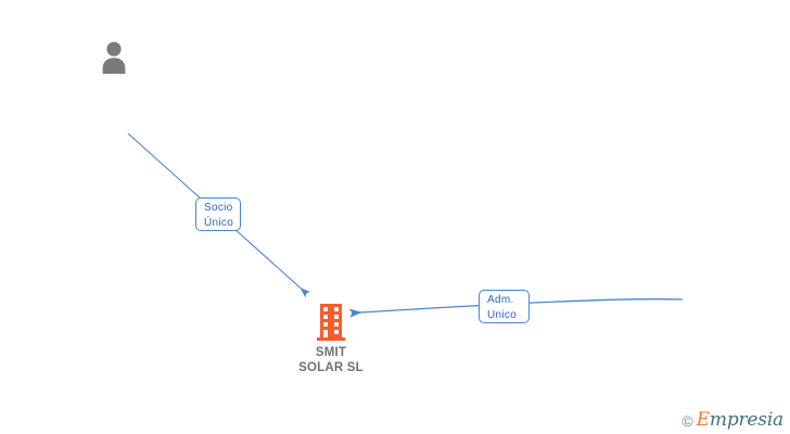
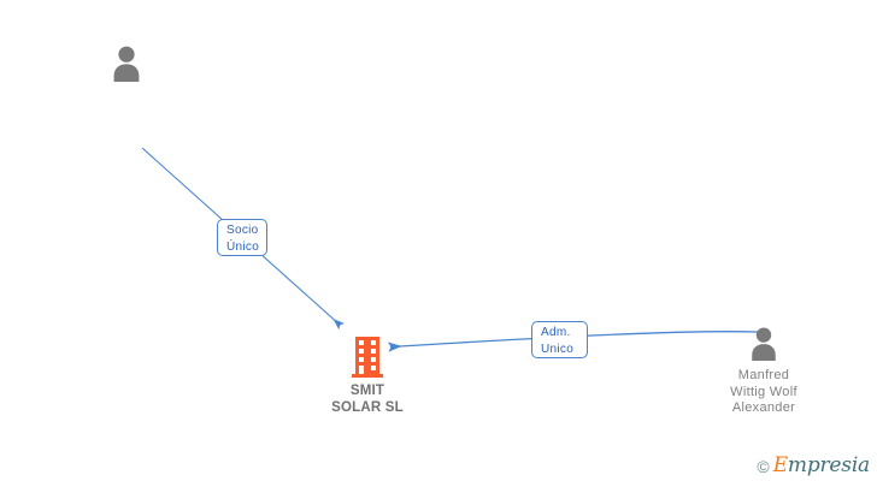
  Socio
  Único
  SMIT
  SOLAR SL
  Adm.
  Unico
+ Manfred
+ Wittig Wolf
+ Alexander
  ©
  Empresia
